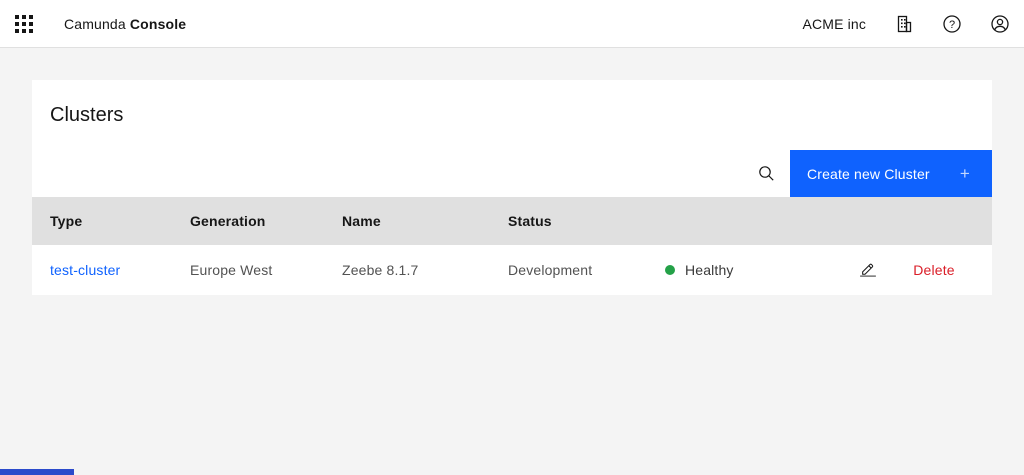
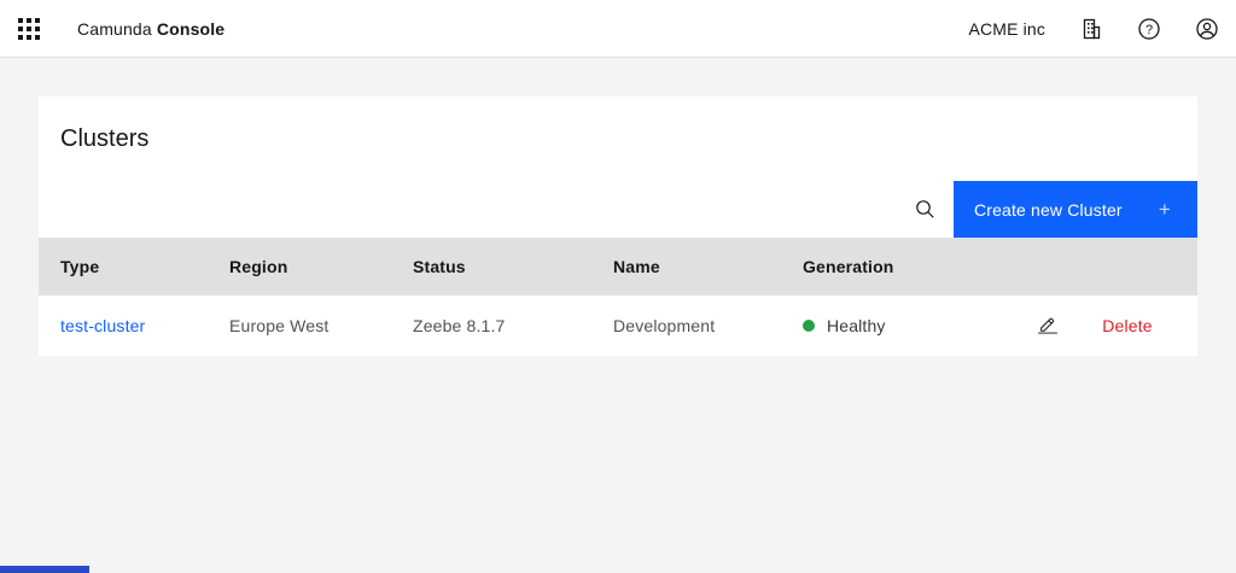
  Camunda Console
  ACME inc
  ?
  Clusters
  Create new Cluster
  +
  Type
+ Region
- Generation
+ Status
  Name
- Status
+ Generation
  test-cluster
  Europe West
  Zeebe 8.1.7
  Development
  Healthy
  Delete
